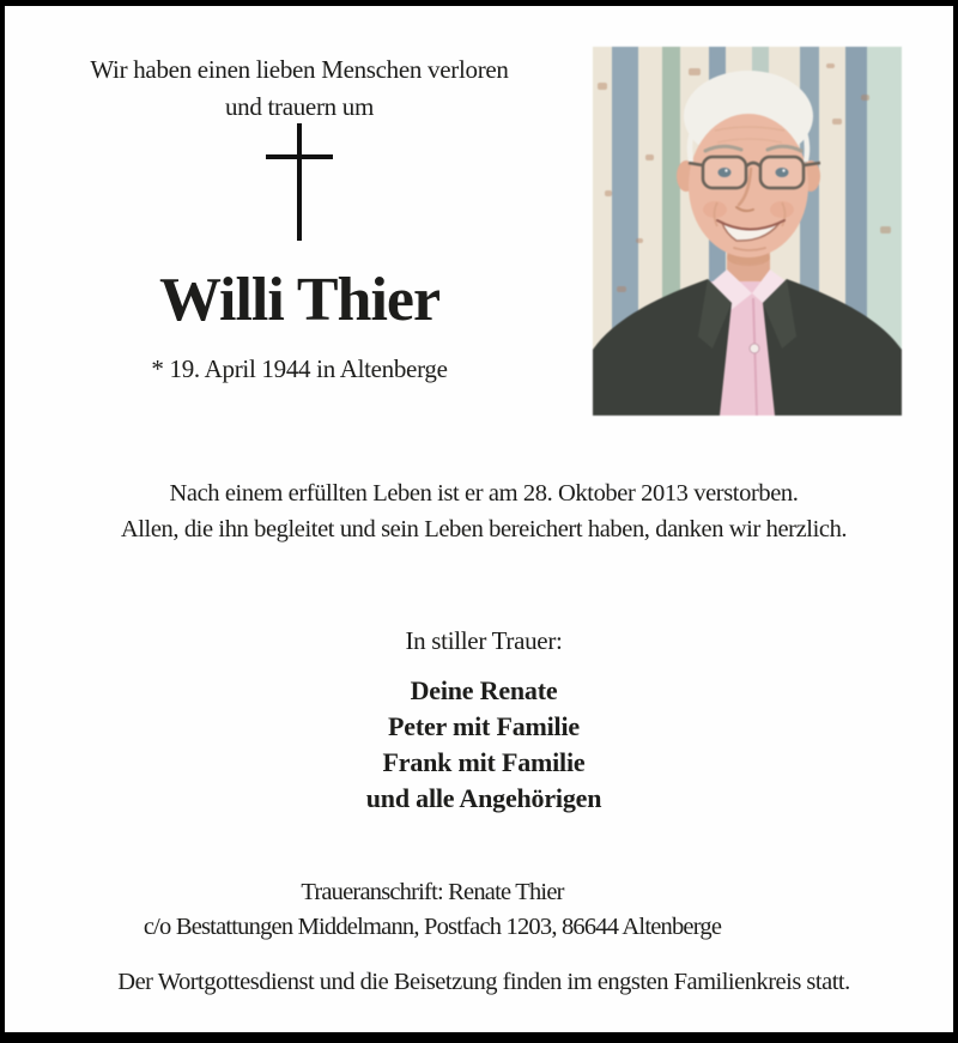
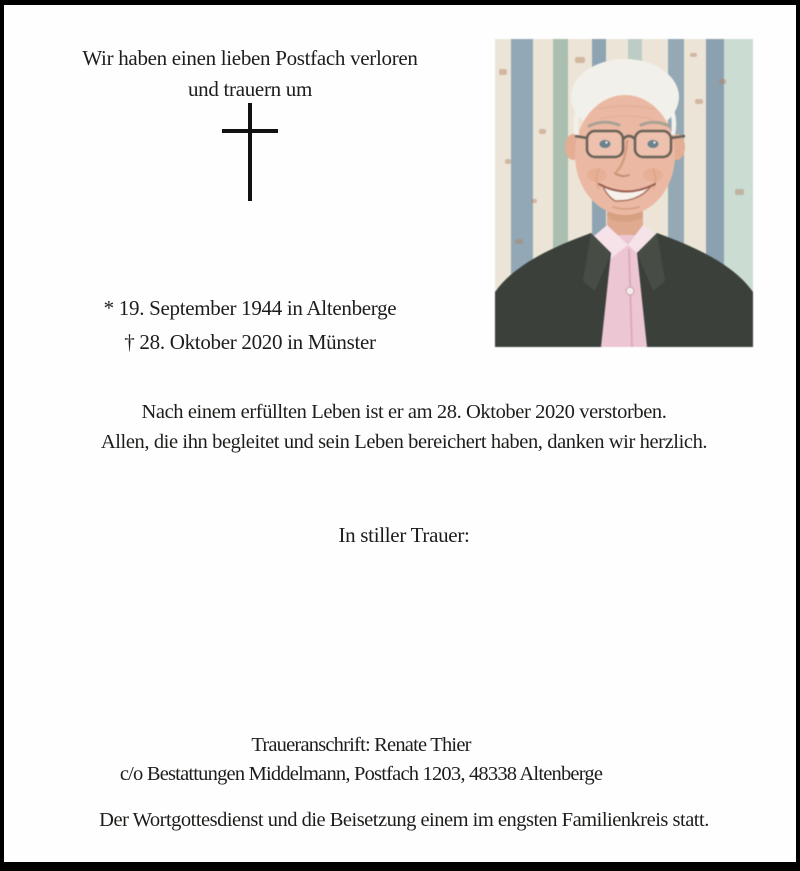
- Wir haben einen lieben Menschen verloren
+ Wir haben einen lieben Postfach verloren
  und trauern um
- Willi Thier
- * 19. April 1944 in Altenberge
+ * 19. September 1944 in Altenberge
+ † 28. Oktober 2020 in Münster
- Nach einem erfüllten Leben ist er am 28. Oktober 2013 verstorben.
+ Nach einem erfüllten Leben ist er am 28. Oktober 2020 verstorben.
  Allen, die ihn begleitet und sein Leben bereichert haben, danken wir herzlich.
  In stiller Trauer:
- Deine Renate
- Peter mit Familie
- Frank mit Familie
- und alle Angehörigen
  Traueranschrift: Renate Thier
- c/o Bestattungen Middelmann, Postfach 1203, 86644 Altenberge
+ c/o Bestattungen Middelmann, Postfach 1203, 48338 Altenberge
- Der Wortgottesdienst und die Beisetzung finden im engsten Familienkreis statt.
+ Der Wortgottesdienst und die Beisetzung einem im engsten Familienkreis statt.
